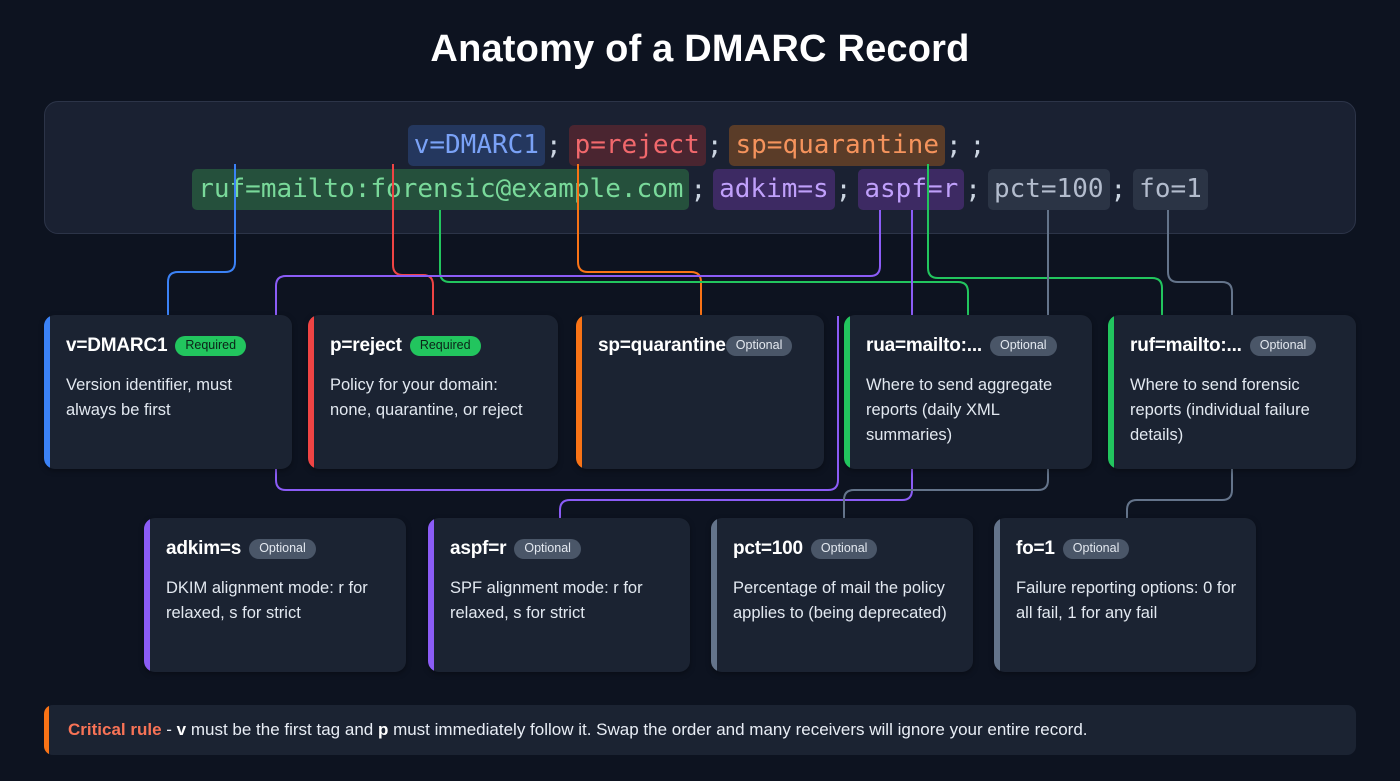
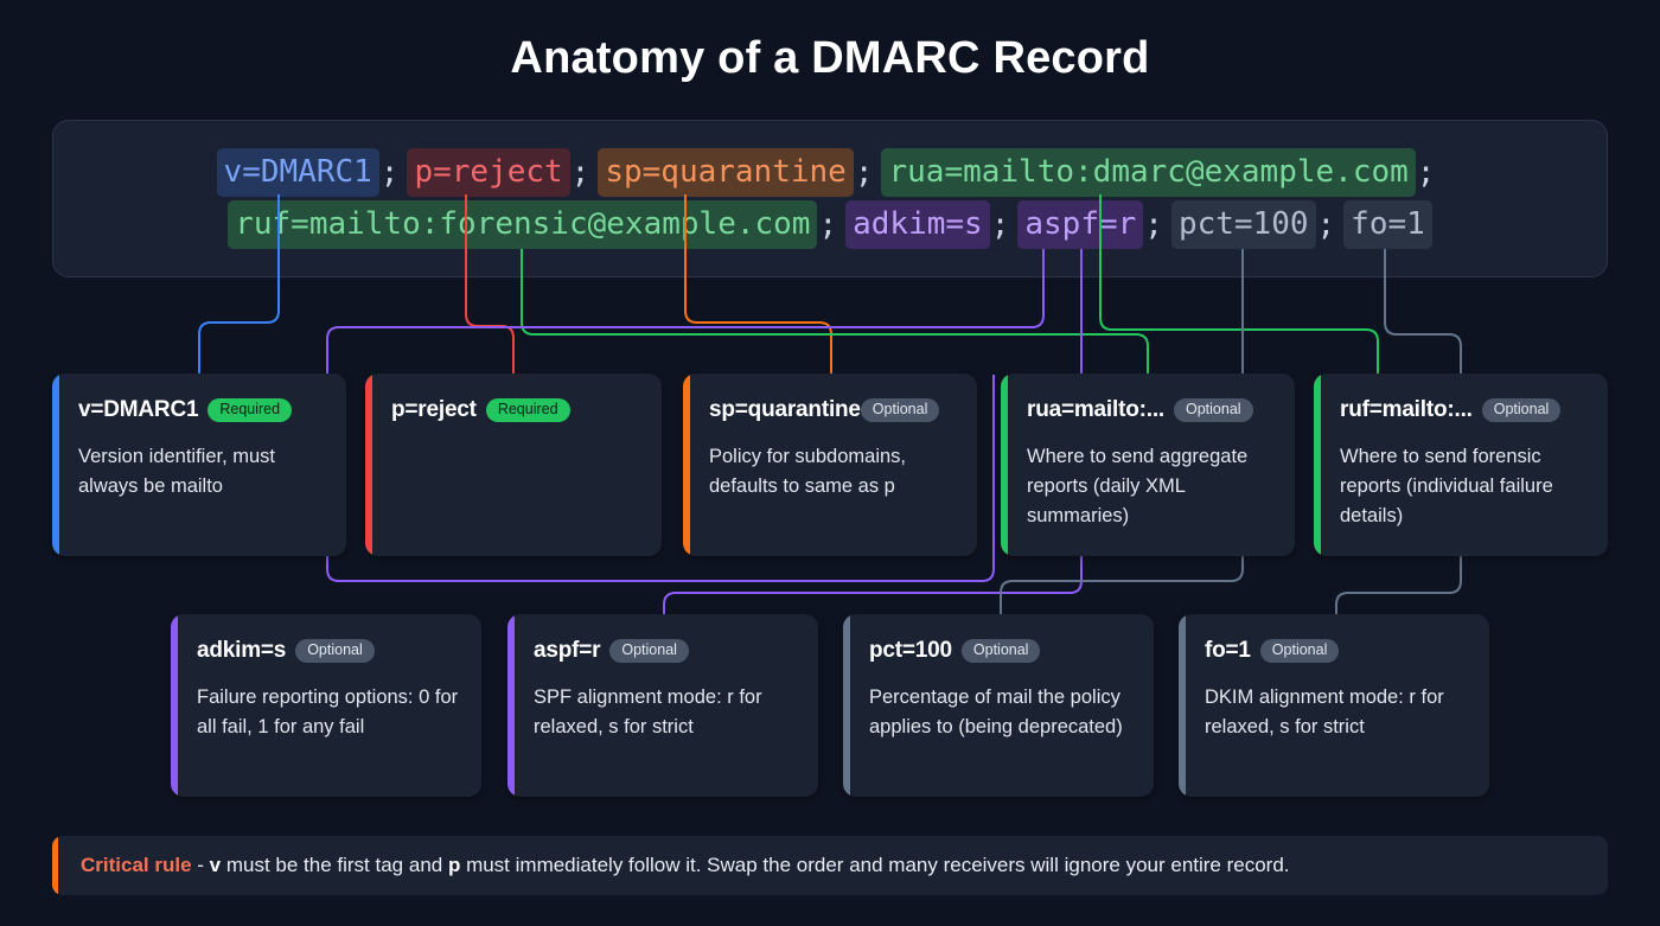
  Anatomy of a DMARC Record
  v=DMARC1
  ;
  p=reject
  ;
  sp=quarantine
  ;
+ rua=mailto:dmarc@example.com
  ;
  ruf=mailto:frensic@example.com
  ;
  adkim=s
  ;
  aspf=r
  ;
  pct=100
  ;
  fo=1
  v=DMARC1
  Required
- Version identifier, must always be first
+ Version identifier, must always be mailto
  p=reject
  Required
- Policy for your domain: none, quarantine, or reject
  sp=quarantine
  Optional
+ Policy for subdomains, defaults to same as p
  rua=mailto:...
  Optional
  Where to send aggregate reports (daily XML summaries)
  ruf=mailto:...
  Optional
  Where to send forensic reports (individual failure details)
  adkim=s
  Optional
- DKIM alignment mode: r for relaxed, s for strict
+ Failure reporting options: 0 for all fail, 1 for any fail
  aspf=r
  Optional
  SPF alignment mode: r for relaxed, s for strict
  pct=100
  Optional
  Percentage of mail the policy applies to (being deprecated)
  fo=1
  Optional
- Failure reporting options: 0 for all fail, 1 for any fail
+ DKIM alignment mode: r for relaxed, s for strict
  Critical rule - v must be the first tag and p must immediately follow it. Swap the order and many receivers will ignore your entire record.
